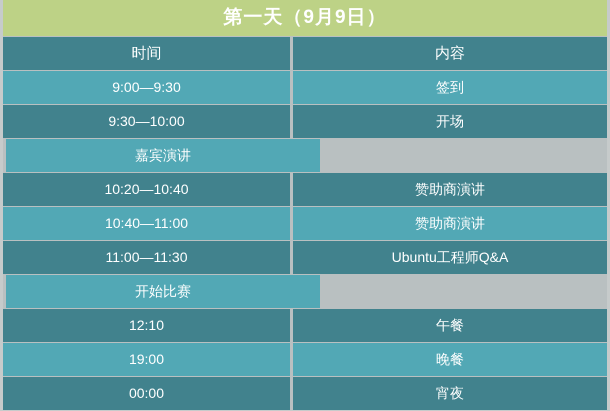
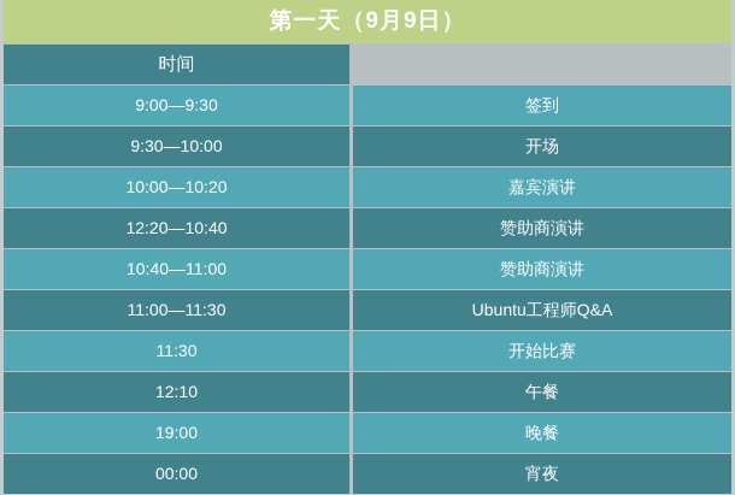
  第一天（9月9日）
  时间
- 内容
  9:00—9:30
  签到
  9:30—10:00
  开场
+ 10:00—10:20
  嘉宾演讲
- 10:20—10:40
+ 12:20—10:40
  赞助商演讲
  10:40—11:00
  赞助商演讲
  11:00—11:30
  Ubuntu工程师Q&A
+ 11:30
  开始比赛
  12:10
  午餐
  19:00
  晚餐
  00:00
  宵夜
